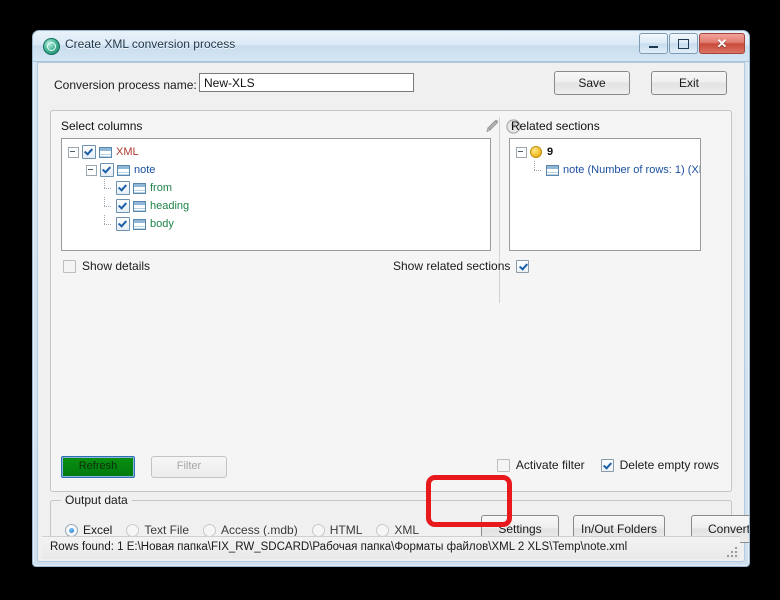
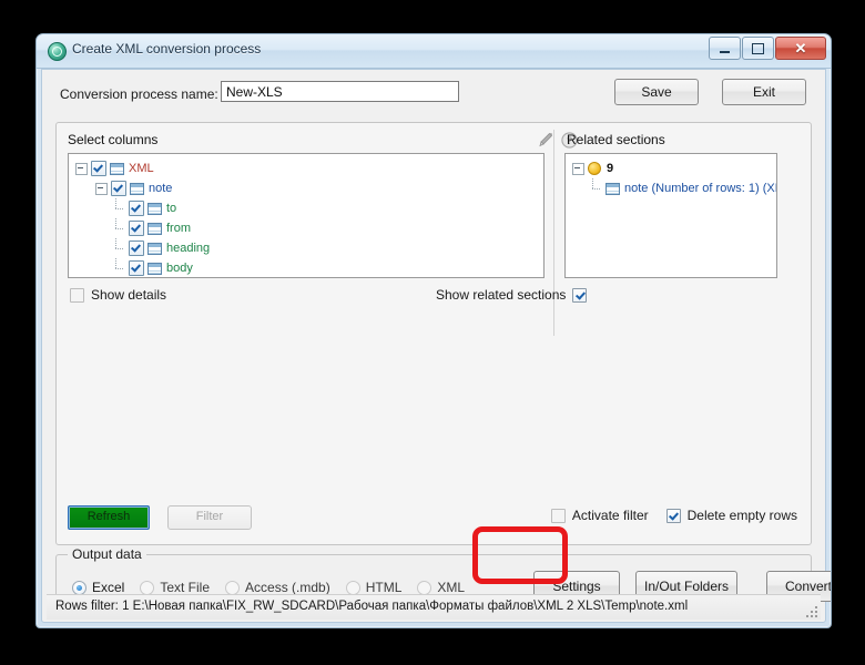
  Create XML conversion process
  ✕
  Conversion process name:
  New-XLS
  Save
  Exit
  Select columns
  ?
  Related sections
  XML
  note
+ to
  from
  heading
  body
  9
  note (Number of rows: 1) (X
  Show details
  Show related sections
  Refresh
  Filter
  Activate filter
  Delete empty rows
  Output data
  Excel
  Text File
  Access (.mdb)
  HTML
  XML
  Settings
  In/Out Folders
  Convert
- Rows found: 1 E:\Новая папка\FIX_RW_SDCARD\Рабочая папка\Форматы файлов\XML 2 XLS\Temp\note.xml
+ Rows filter: 1 E:\Новая папка\FIX_RW_SDCARD\Рабочая папка\Форматы файлов\XML 2 XLS\Temp\note.xml
